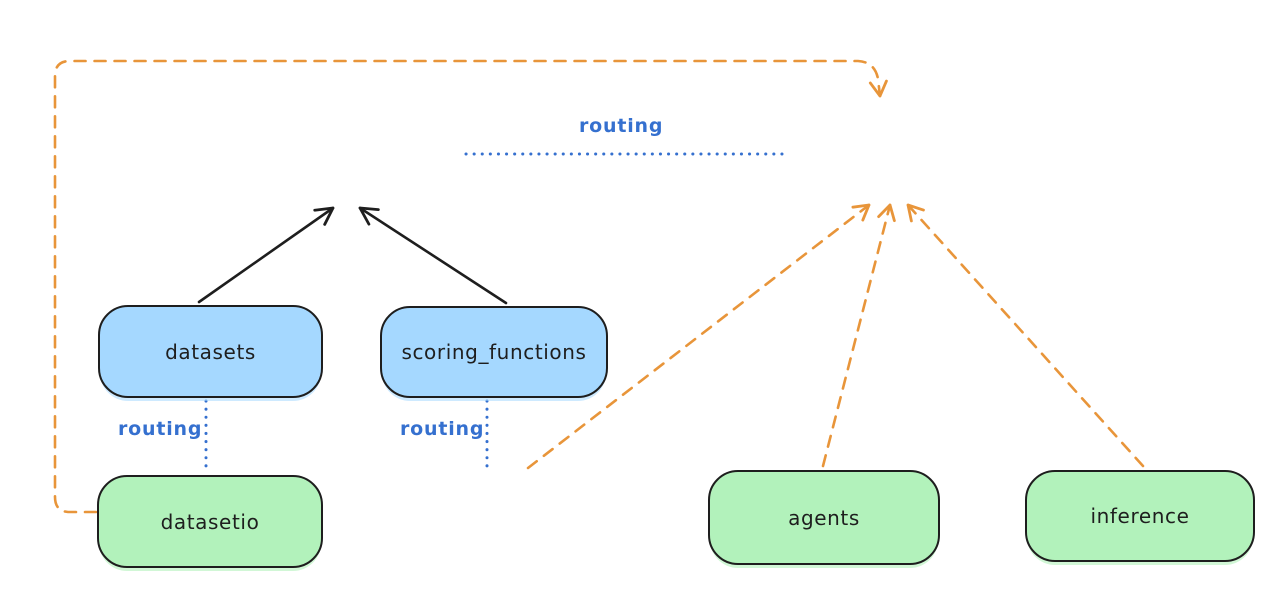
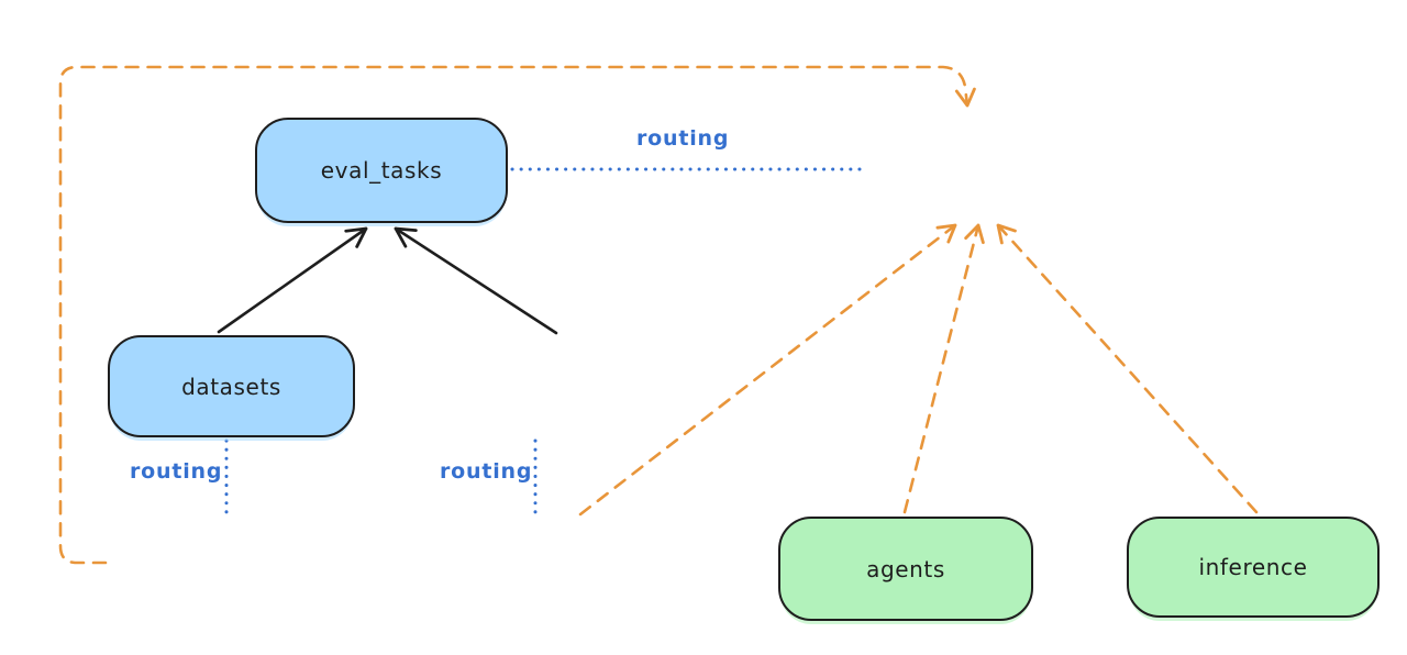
+ eval_tasks
  datasets
- scoring_functions
- datasetio
  agents
  inference
  routing
  routing
  routing
